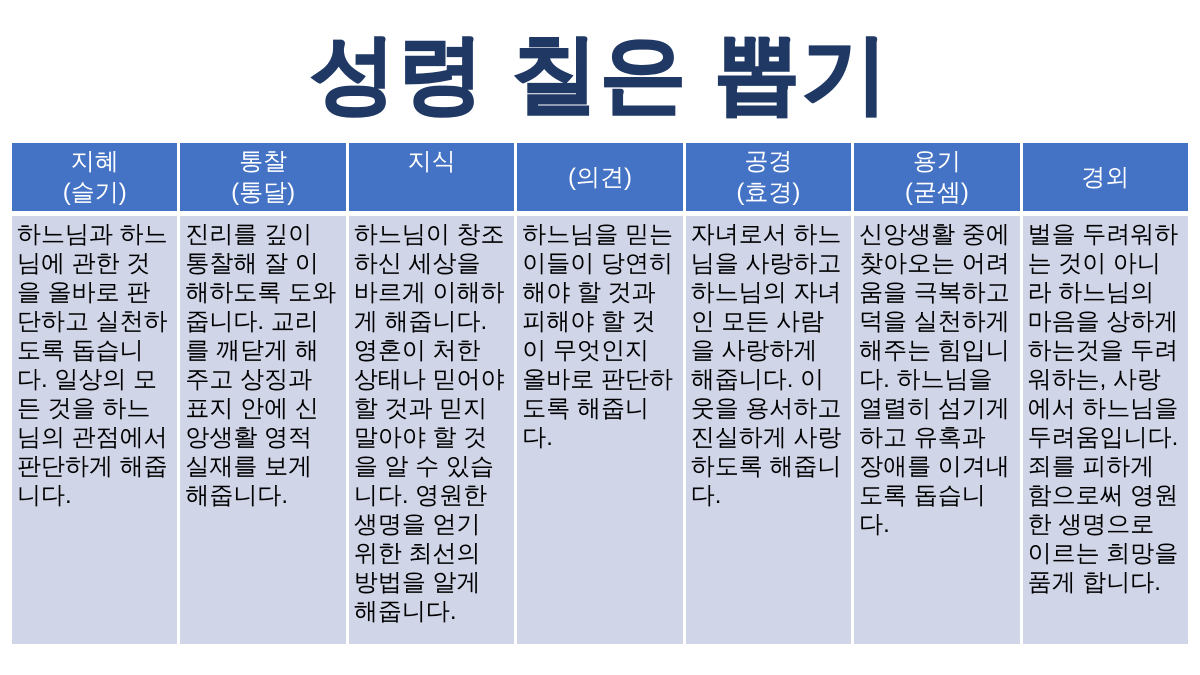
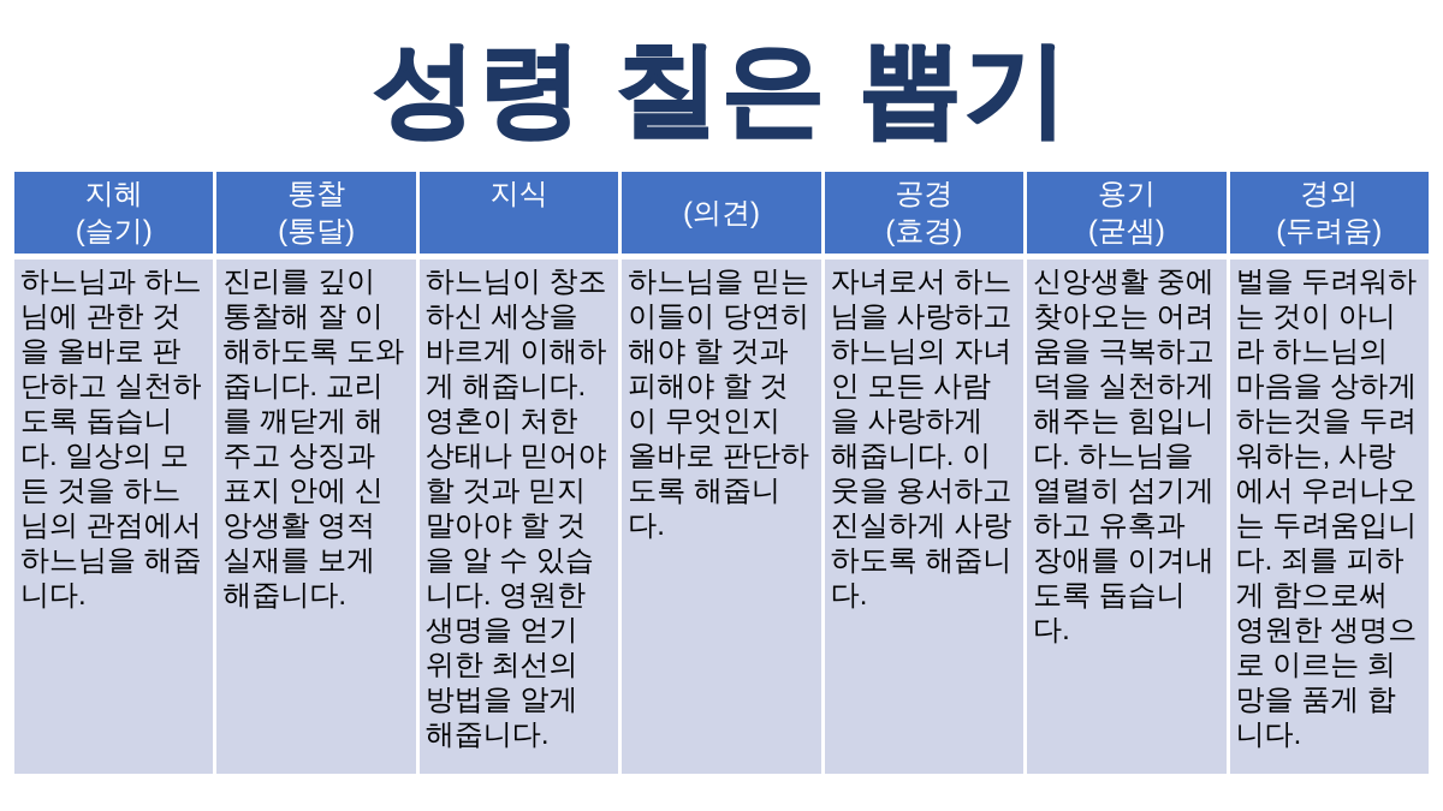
  성령 칠은 뽑기
  지혜
  (슬기)
  통찰
  (통달)
  지식
  (의견)
  공경
  (효경)
  용기
  (굳셈)
  경외
+ (두려움)
- 하느님과 하느님에 관한 것을 올바로 판단하고 실천하도록 돕습니다. 일상의 모든 것을 하느님의 관점에서 판단하게 해줍니다.
+ 하느님과 하느님에 관한 것을 올바로 판단하고 실천하도록 돕습니다. 일상의 모든 것을 하느님의 관점에서 하느님을 해줍니다.
  진리를 깊이 통찰해 잘 이해하도록 도와줍니다. 교리를 깨닫게 해주고 상징과 표지 안에 신앙생활 영적 실재를 보게 해줍니다.
  하느님이 창조하신 세상을 바르게 이해하게 해줍니다. 영혼이 처한 상태나 믿어야 할 것과 믿지 말아야 할 것을 알 수 있습니다. 영원한 생명을 얻기 위한 최선의 방법을 알게 해줍니다.
  하느님을 믿는 이들이 당연히 해야 할 것과 피해야 할 것이 무엇인지 올바로 판단하도록 해줍니다.
  자녀로서 하느님을 사랑하고 하느님의 자녀인 모든 사람을 사랑하게 해줍니다. 이웃을 용서하고 진실하게 사랑하도록 해줍니다.
  신앙생활 중에 찾아오는 어려움을 극복하고 덕을 실천하게 해주는 힘입니다. 하느님을 열렬히 섬기게 하고 유혹과 장애를 이겨내도록 돕습니다.
- 벌을 두려워하는 것이 아니라 하느님의 마음을 상하게 하는것을 두려워하는, 사랑에서 하느님을 두려움입니다. 죄를 피하게 함으로써 영원한 생명으로 이르는 희망을 품게 합니다.
+ 벌을 두려워하는 것이 아니라 하느님의 마음을 상하게 하는것을 두려워하는, 사랑에서 우러나오는 두려움입니다. 죄를 피하게 함으로써 영원한 생명으로 이르는 희망을 품게 합니다.
